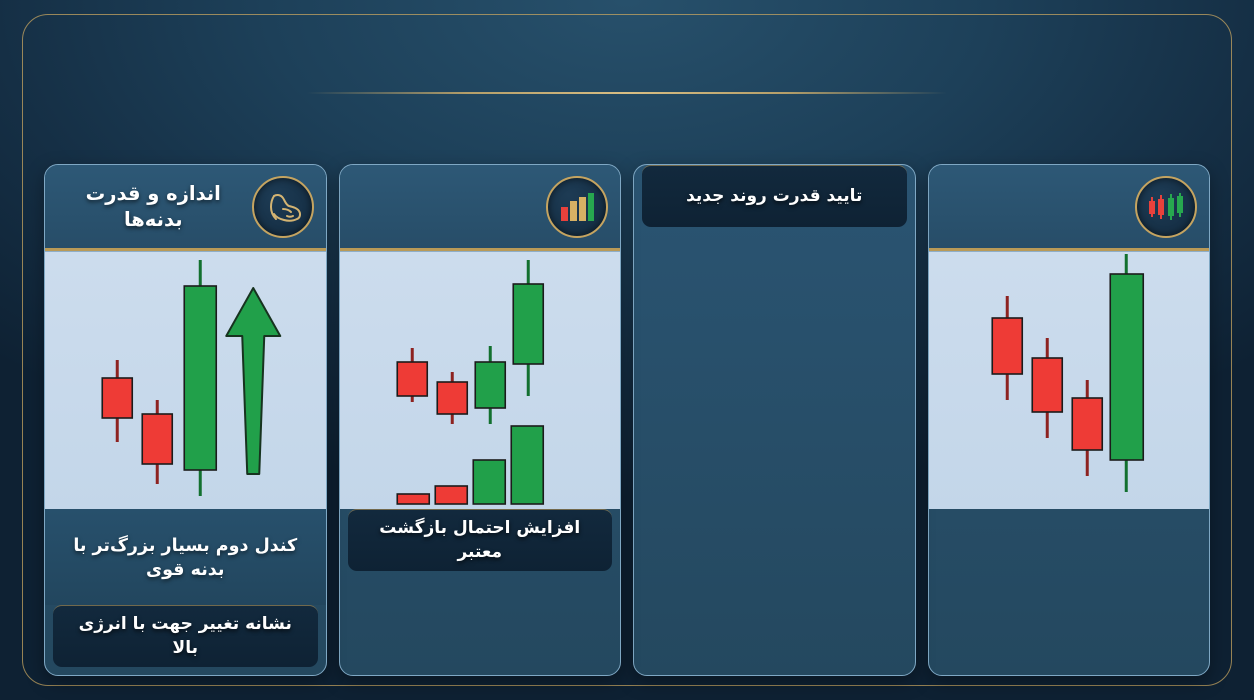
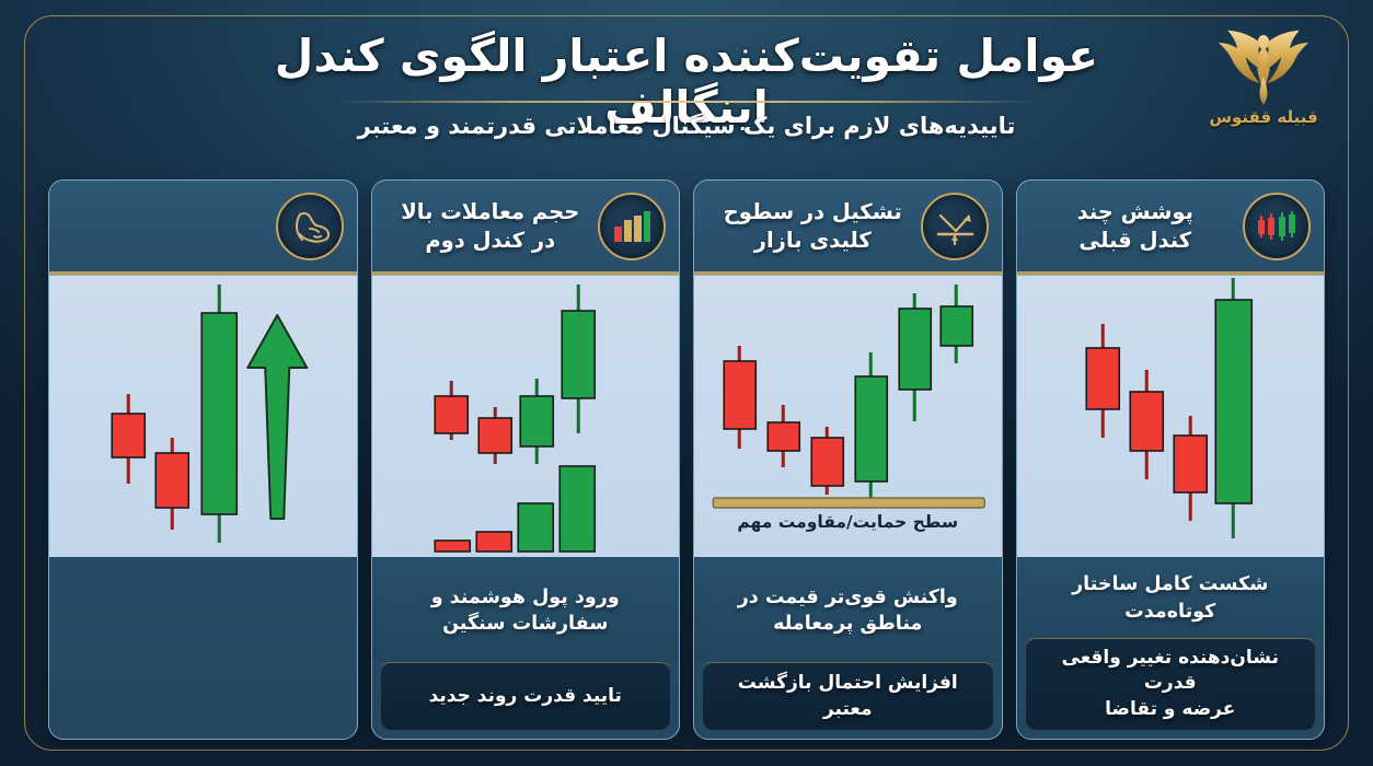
+ عوامل تقویت‌کننده اعتبار الگوی کندل اینگالف
+ تاییدیه‌های لازم برای یک سیگنال معاملاتی قدرتمند و معتبر
+ قبیله ققنوس
+ پوشش چند
+ کندل قبلی
+ شکست کامل ساختار
+ کوتاه‌مدت
+ نشان‌دهنده تغییر واقعی قدرت
+ عرضه و تقاضا
+ تشکیل در سطوح
+ کلیدی بازار
+ سطح حمایت/مقاومت مهم
+ واکنش قوی‌تر قیمت در
+ مناطق پرمعامله
- تایید قدرت روند جدید
+ افزایش احتمال بازگشت معتبر
+ حجم معاملات بالا
+ در کندل دوم
+ ورود پول هوشمند و
+ سفارشات سنگین
- افزایش احتمال بازگشت معتبر
+ تایید قدرت روند جدید
- اندازه و قدرت
- بدنه‌ها
- کندل دوم بسیار بزرگ‌تر با
- بدنه قوی
- نشانه تغییر جهت با انرژی بالا
